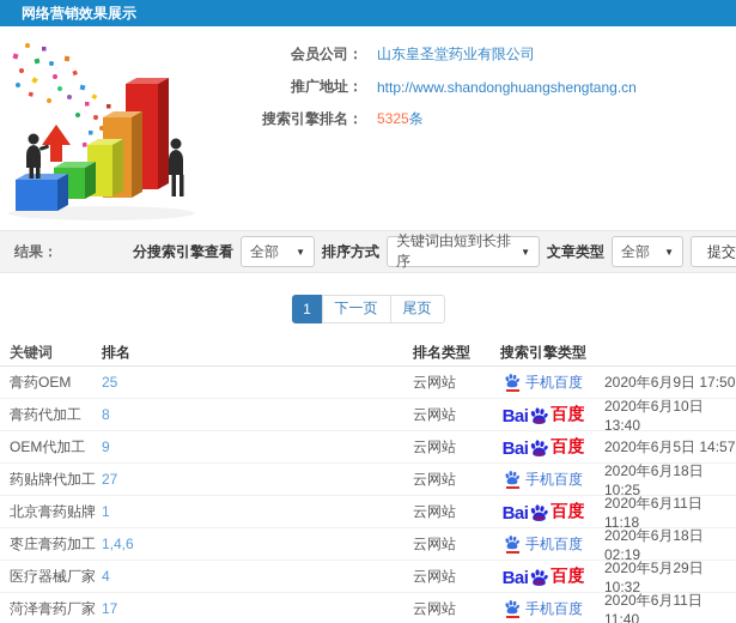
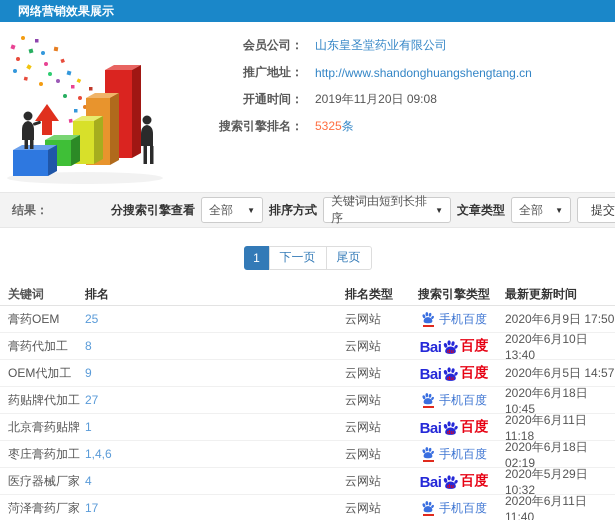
  网络营销效果展示
  会员公司：
  山东皇圣堂药业有限公司
  推广地址：
  http://www.shandonghuangshengtang.cn
+ 开通时间：
+ 2019年11月20日 09:08
  搜索引擎排名：
  5325条
  结果：
  分搜索引擎查看
  全部
  ▼
  排序方式
  关键词由短到长排序
  ▼
  文章类型
  全部
  ▼
  提交
  1
  下一页
  尾页
  关键词
  排名
  排名类型
  搜索引擎类型
+ 最新更新时间
  膏药OEM
  25
  云网站
  手机百度
  2020年6月9日 17:50
  膏药代加工
  8
  云网站
  Bai
  百度
  2020年6月10日 13:40
  OEM代加工
  9
  云网站
  Bai
  百度
  2020年6月5日 14:57
  药贴牌代加工
  27
  云网站
  手机百度
- 2020年6月18日 10:25
+ 2020年6月18日 10:45
  北京膏药贴牌
  1
  云网站
  Bai
  百度
  2020年6月11日 11:18
  枣庄膏药加工
  1,4,6
  云网站
  手机百度
  2020年6月18日 02:19
  医疗器械厂家
  4
  云网站
  Bai
  百度
  2020年5月29日 10:32
  菏泽膏药厂家
  17
  云网站
  手机百度
  2020年6月11日 11:40
